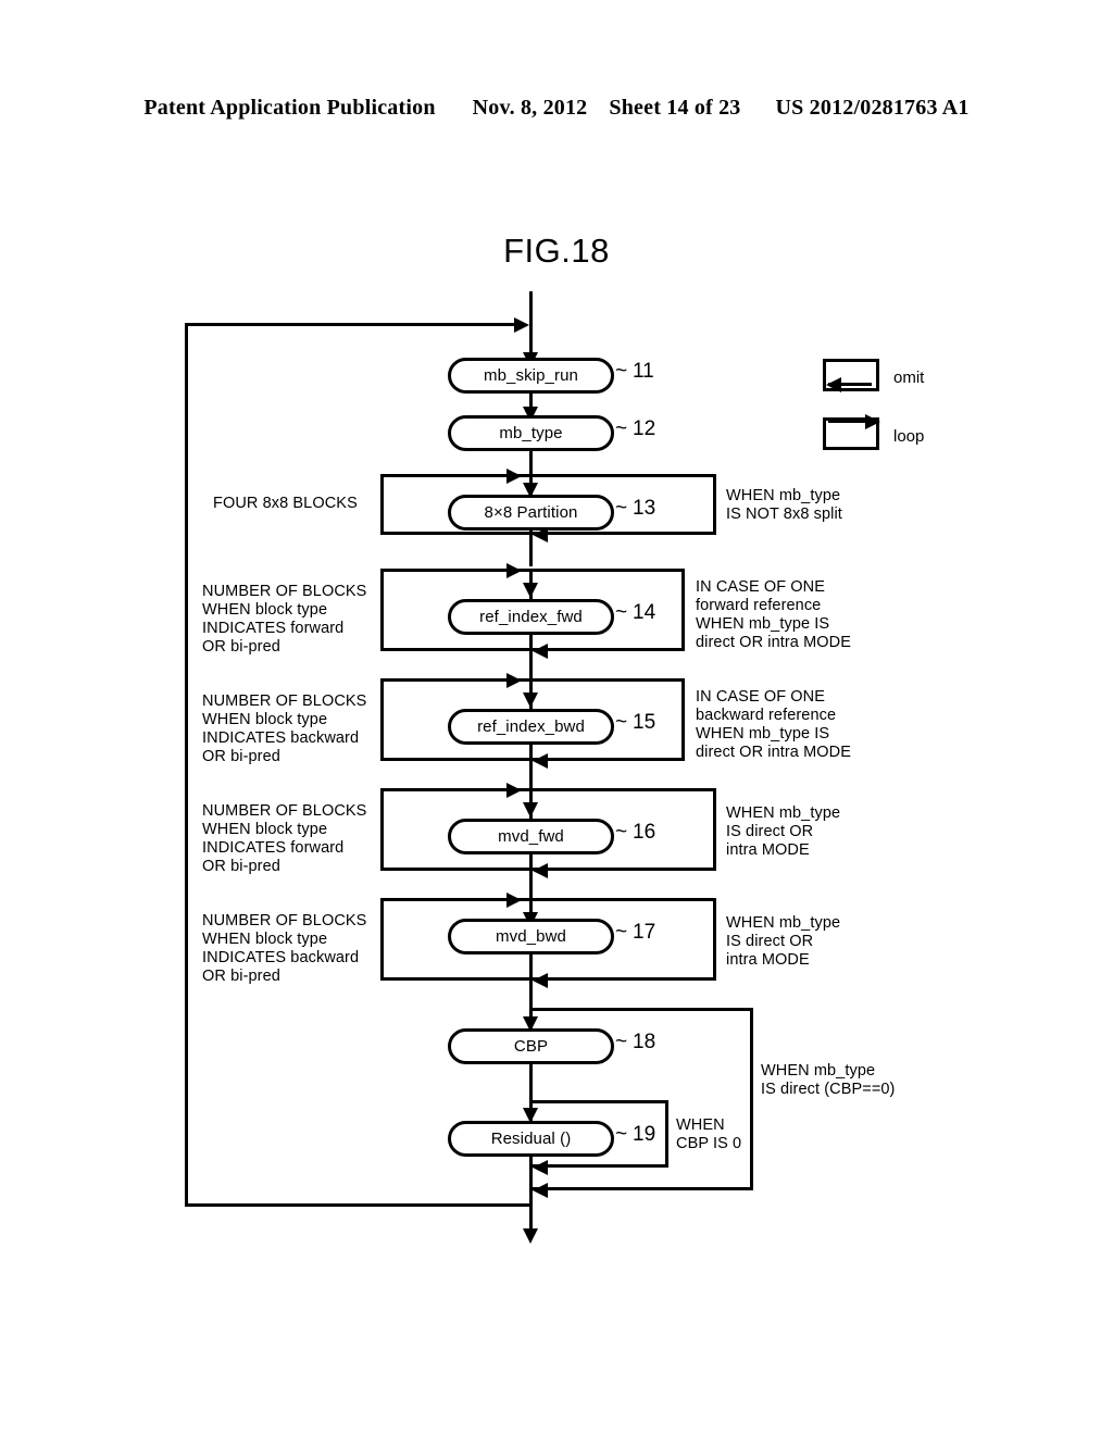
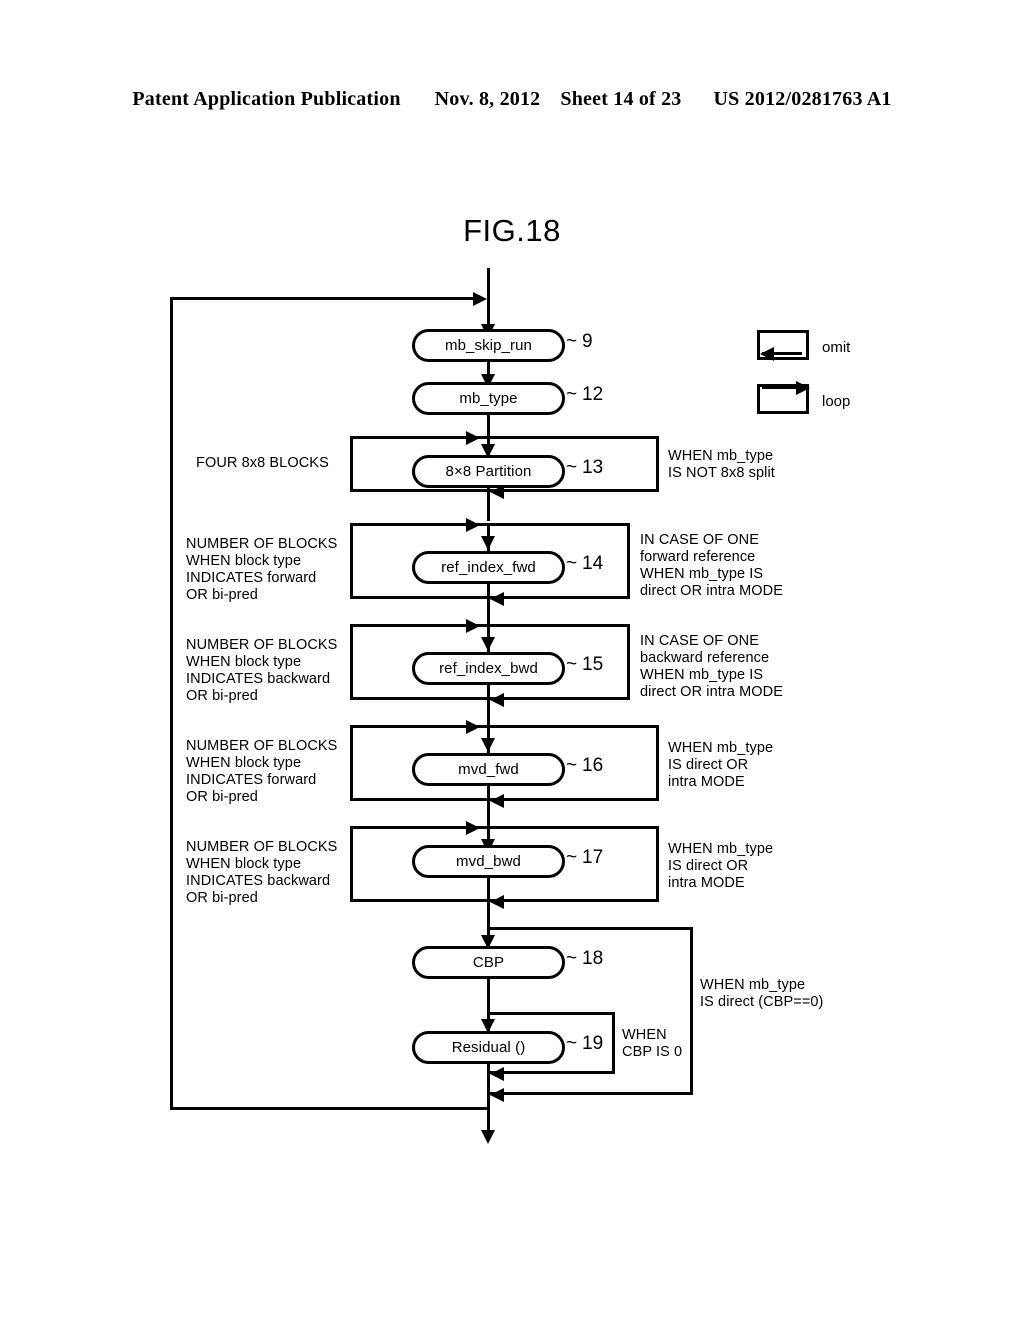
  Patent Application Publication Nov. 8, 2012 Sheet 14 of 23 US 2012/0281763 A1
  FIG.18
  omit
  loop
  mb_skip_run
  ~
- 11
+ 9
  mb_type
  ~
  12
  8×8 Partition
  ~
  13
  FOUR 8x8 BLOCKS
  WHEN mb_type
  IS NOT 8x8 split
  ref_index_fwd
  ~
  14
  NUMBER OF BLOCKS
  WHEN block type
  INDICATES forward
  OR bi-pred
  IN CASE OF ONE
  forward reference
  WHEN mb_type IS
  direct OR intra MODE
  ref_index_bwd
  ~
  15
  NUMBER OF BLOCKS
  WHEN block type
  INDICATES backward
  OR bi-pred
  IN CASE OF ONE
  backward reference
  WHEN mb_type IS
  direct OR intra MODE
  mvd_fwd
  ~
  16
  NUMBER OF BLOCKS
  WHEN block type
  INDICATES forward
  OR bi-pred
  WHEN mb_type
  IS direct OR
  intra MODE
  mvd_bwd
  ~
  17
  NUMBER OF BLOCKS
  WHEN block type
  INDICATES backward
  OR bi-pred
  WHEN mb_type
  IS direct OR
  intra MODE
  CBP
  ~
  18
  WHEN mb_type
  IS direct (CBP==0)
  Residual ()
  ~
  19
  WHEN
  CBP IS 0
